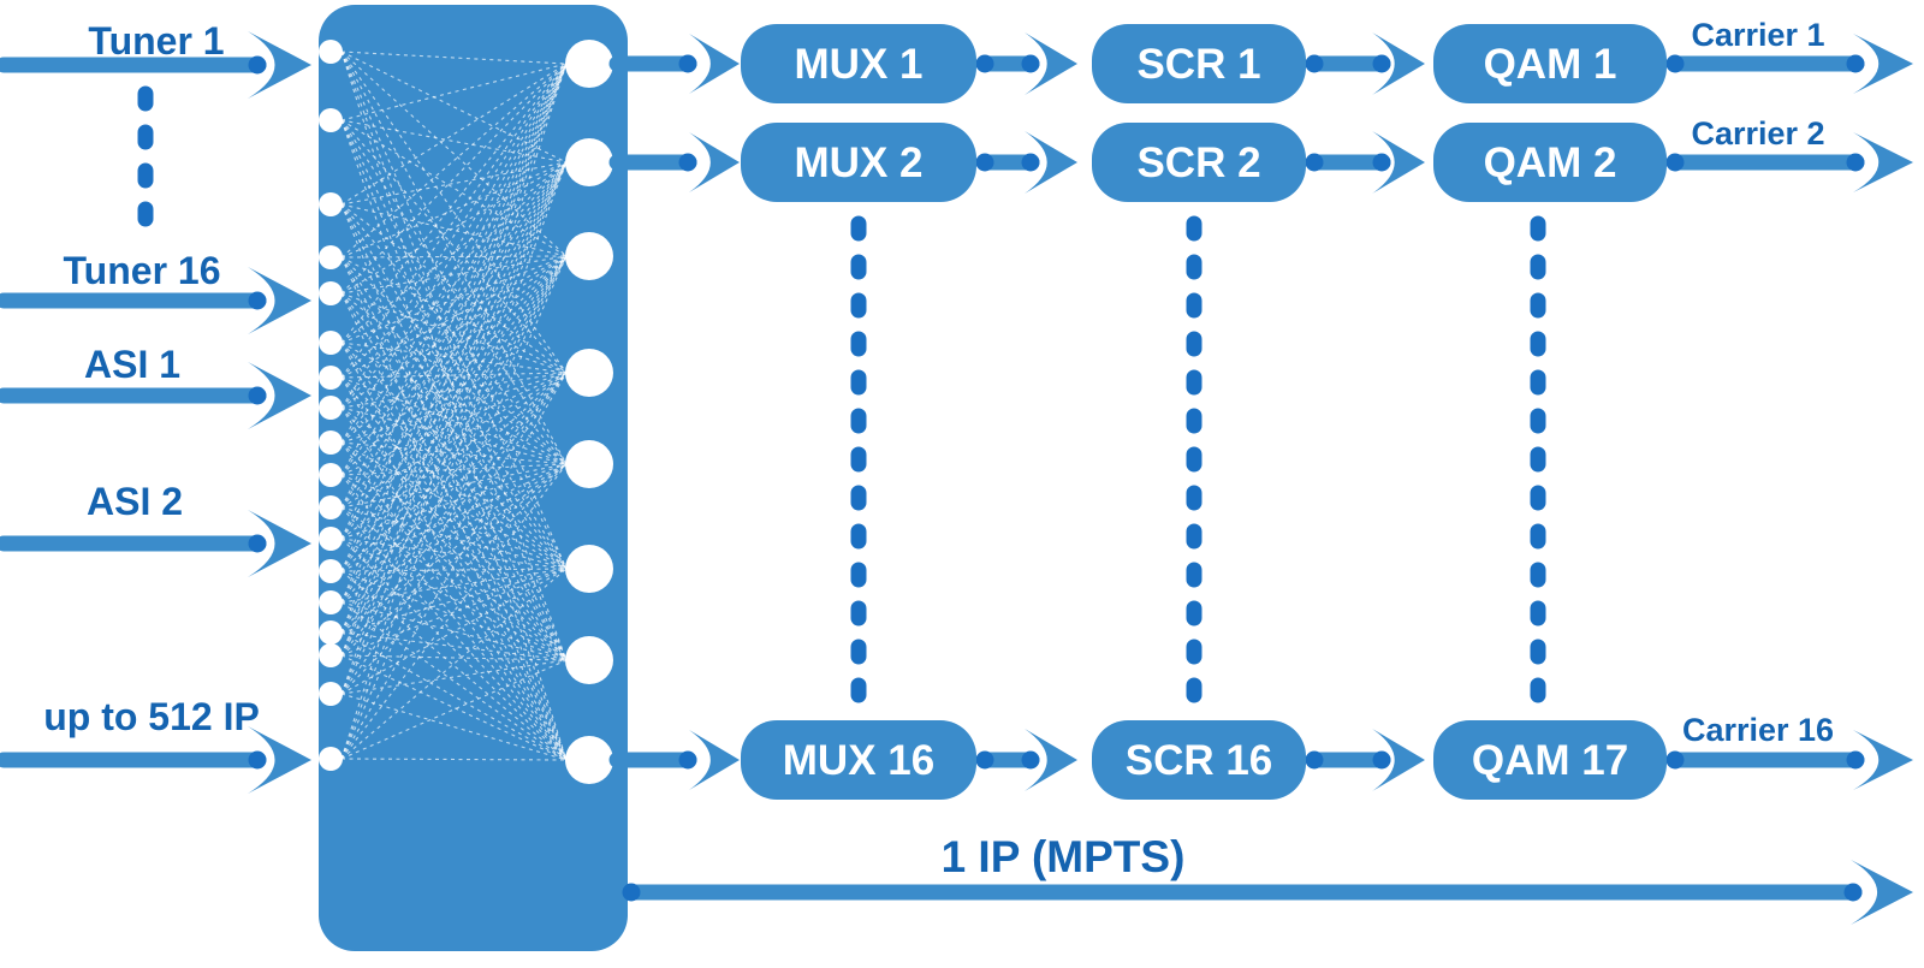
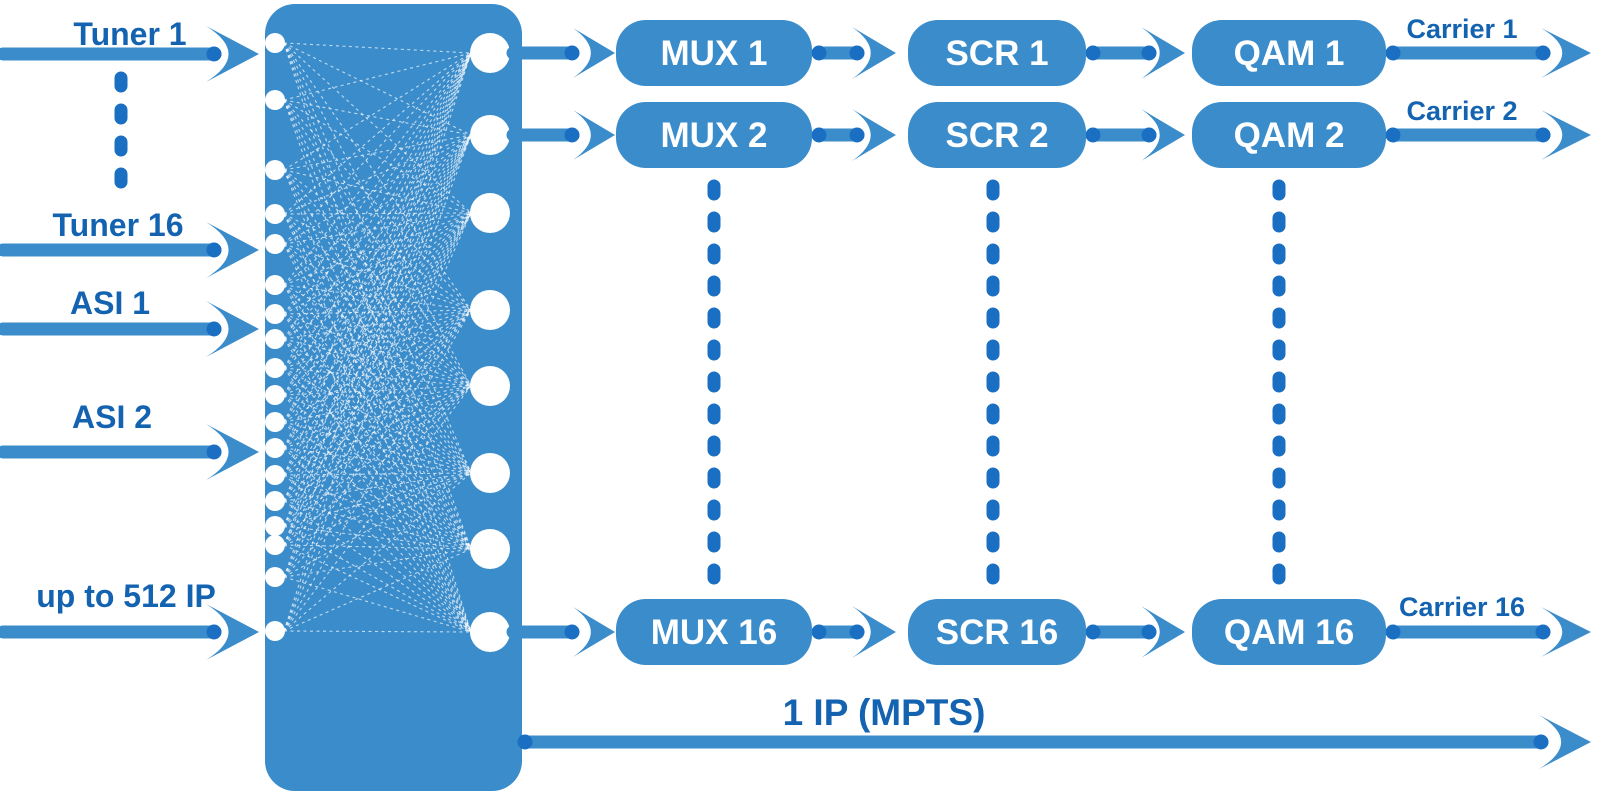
  MUX 1
  SCR 1
  QAM 1
  Carrier 1
  MUX 2
  SCR 2
  QAM 2
  Carrier 2
  MUX 16
  SCR 16
- QAM 17
+ QAM 16
  Carrier 16
  Tuner 1
  Tuner 16
  ASI 1
  ASI 2
  up to 512 IP
  1 IP (MPTS)
